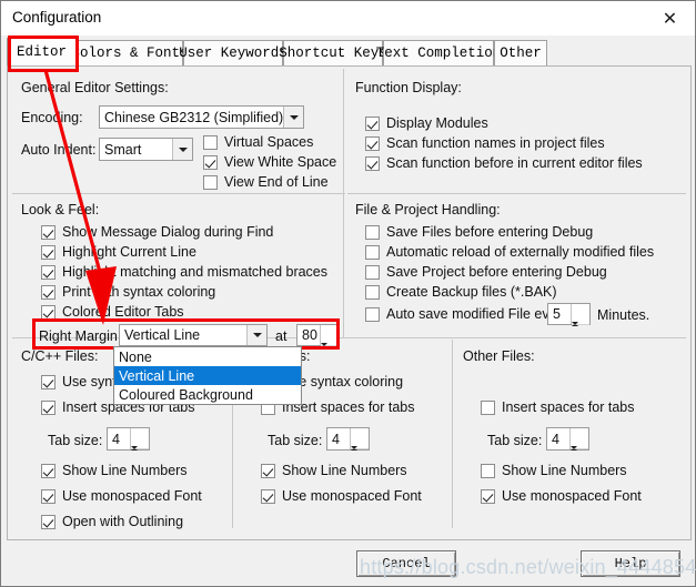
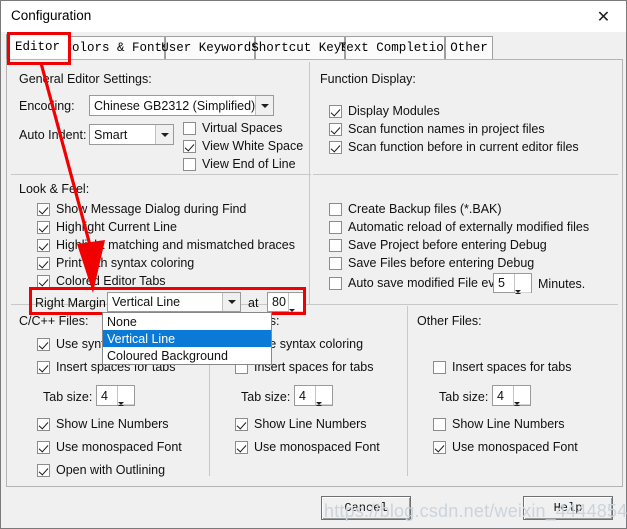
  Configuration
  ✕
  Editor
  olors & Font
  User Keyword
  Shortcut Key
  Text Completio
  Other
  Genral Editor Settings:
  Encoing:
  Chinese GB2312 (Simplified)
  Auto Indent:
  Smart
  Virtual Spaces
  View White Space
  View End of Line
  Look & Feel:
  Show Message Dialog during Find
  Highlght Current Line
  Hig matching and mismatched braces
  Printh syntax coloring
  Colord Editor Tabs
  Right Margin
  Vertical Line
  at
  80
  Function Display:
  Display Modules
  Scan function names in project files
  Scan function before in current editor files
- File & Project Handling:
- Save Files before entering Debug
+ Create Backup files (*.BAK)
  Automatic reload of externally modified files
  Save Project before entering Debug
- Create Backup files (*.BAK)
+ Save Files before entering Debug
  Auto save modified File ev
  5
  Minutes.
  C/C++ Files:
  Insert spaces for tabs
  Tab size:
  4
  Show Line Numbers
  Use monospaced Font
  Open with Outlining
  e syntax coloring
  Insert spaces for tabs
  Tab size:
  4
  Show Line Numbers
  Use monospaced Font
  Other Files:
  Insert spaces for tabs
  Tab size:
  4
  Show Line Numbers
  Use monospaced Font
  None
  Vertical Line
  Coloured Background
  Cancel
  Help
  https://blog.csdn.net/weixin_4444854
